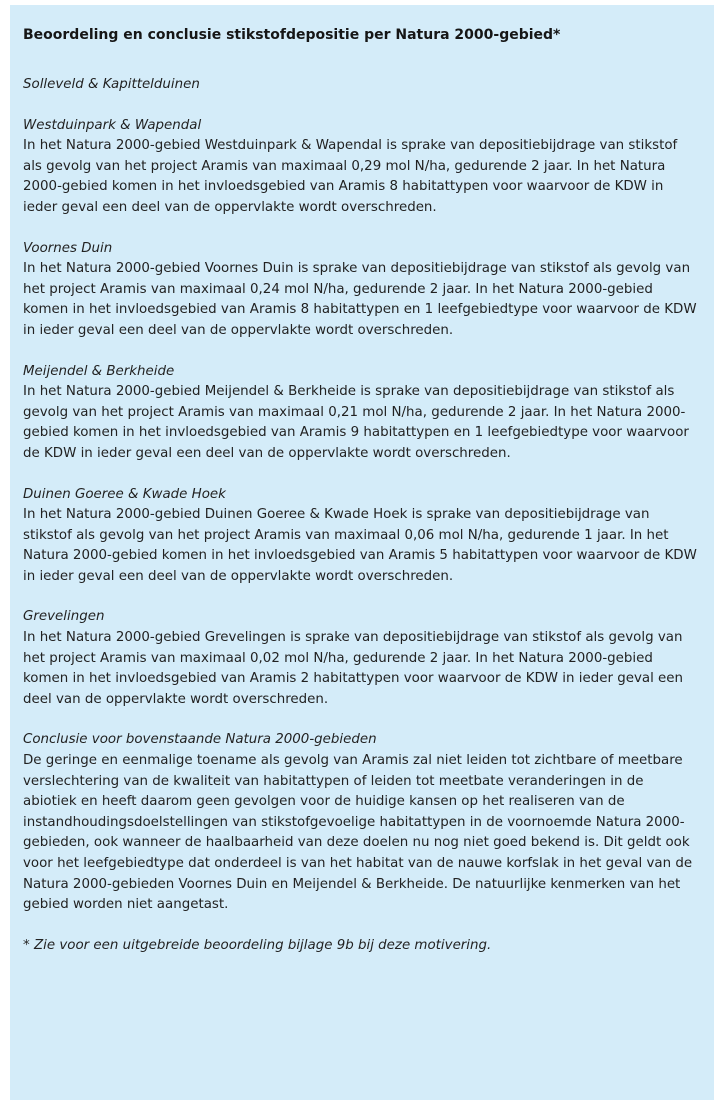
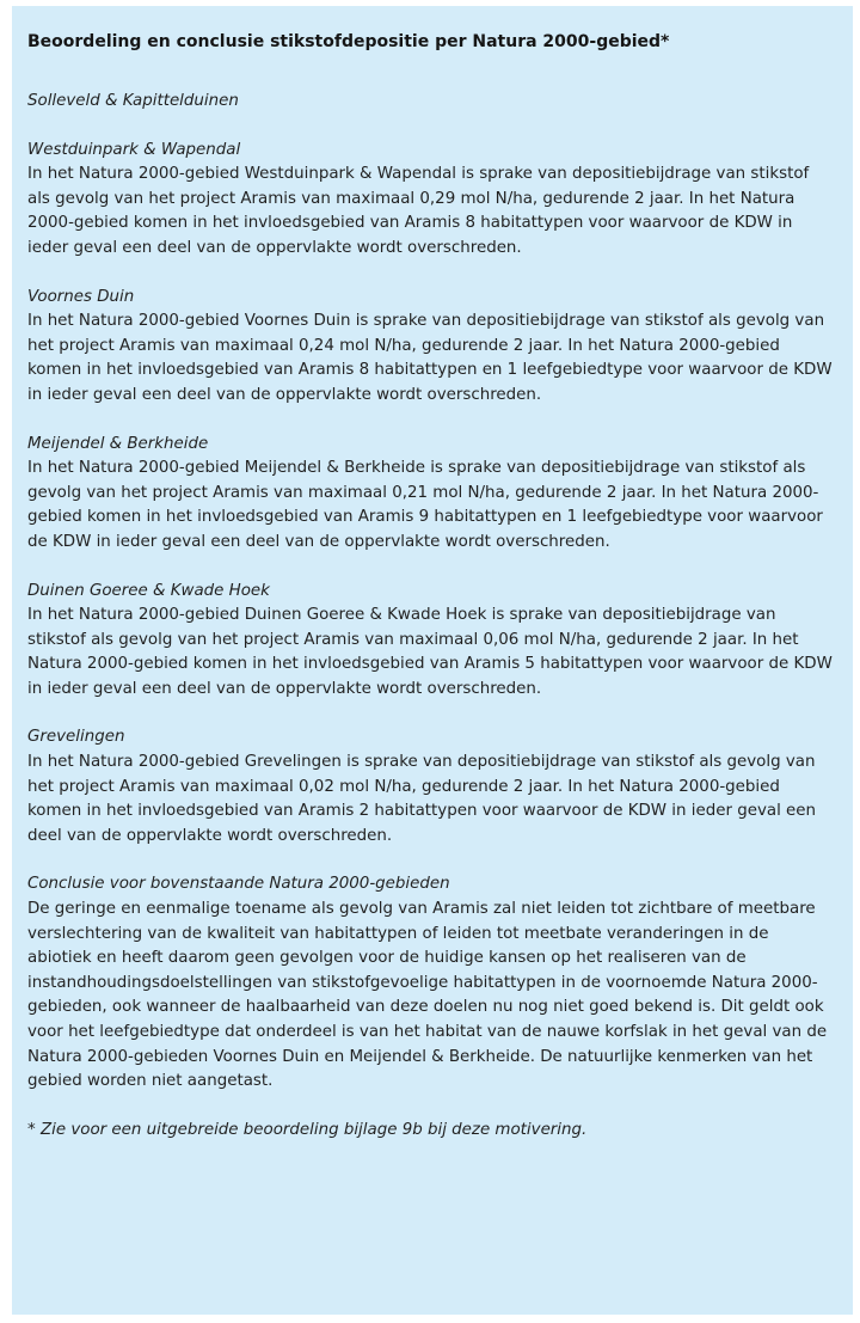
  Beoordeling en conclusie stikstofdepositie per Natura 2000-gebied*
  Solleveld & Kapittelduinen
  Westduinpark & Wapendal
  In het Natura 2000-gebied Westduinpark & Wapendal is sprake van depositiebijdrage van stikstof als gevolg van het project Aramis van maximaal 0,29 mol N/ha, gedurende 2 jaar. In het Natura 2000-gebied komen in het invloedsgebied van Aramis 8 habitattypen voor waarvoor de KDW in ieder geval een deel van de oppervlakte wordt overschreden.
  Voornes Duin
  In het Natura 2000-gebied Voornes Duin is sprake van depositiebijdrage van stikstof als gevolg van het project Aramis van maximaal 0,24 mol N/ha, gedurende 2 jaar. In het Natura 2000-gebied komen in het invloedsgebied van Aramis 8 habitattypen en 1 leefgebiedtype voor waarvoor de KDW in ieder geval een deel van de oppervlakte wordt overschreden.
  Meijendel & Berkheide
  In het Natura 2000-gebied Meijendel & Berkheide is sprake van depositiebijdrage van stikstof als gevolg van het project Aramis van maximaal 0,21 mol N/ha, gedurende 2 jaar. In het Natura 2000-gebied komen in het invloedsgebied van Aramis 9 habitattypen en 1 leefgebiedtype voor waarvoor de KDW in ieder geval een deel van de oppervlakte wordt overschreden.
  Duinen Goeree & Kwade Hoek
- In het Natura 2000-gebied Duinen Goeree & Kwade Hoek is sprake van depositiebijdrage van stikstof als gevolg van het project Aramis van maximaal 0,06 mol N/ha, gedurende 1 jaar. In het Natura 2000-gebied komen in het invloedsgebied van Aramis 5 habitattypen voor waarvoor de KDW in ieder geval een deel van de oppervlakte wordt overschreden.
+ In het Natura 2000-gebied Duinen Goeree & Kwade Hoek is sprake van depositiebijdrage van stikstof als gevolg van het project Aramis van maximaal 0,06 mol N/ha, gedurende 2 jaar. In het Natura 2000-gebied komen in het invloedsgebied van Aramis 5 habitattypen voor waarvoor de KDW in ieder geval een deel van de oppervlakte wordt overschreden.
  Grevelingen
  In het Natura 2000-gebied Grevelingen is sprake van depositiebijdrage van stikstof als gevolg van het project Aramis van maximaal 0,02 mol N/ha, gedurende 2 jaar. In het Natura 2000-gebied komen in het invloedsgebied van Aramis 2 habitattypen voor waarvoor de KDW in ieder geval een deel van de oppervlakte wordt overschreden.
  Conclusie voor bovenstaande Natura 2000-gebieden
  De geringe en eenmalige toename als gevolg van Aramis zal niet leiden tot zichtbare of meetbare verslechtering van de kwaliteit van habitattypen of leiden tot meetbate veranderingen in de abiotiek en heeft daarom geen gevolgen voor de huidige kansen op het realiseren van de instandhoudingsdoelstellingen van stikstofgevoelige habitattypen in de voornoemde Natura 2000-gebieden, ook wanneer de haalbaarheid van deze doelen nu nog niet goed bekend is. Dit geldt ook voor het leefgebiedtype dat onderdeel is van het habitat van de nauwe korfslak in het geval van de Natura 2000-gebieden Voornes Duin en Meijendel & Berkheide. De natuurlijke kenmerken van het gebied worden niet aangetast.
  * Zie voor een uitgebreide beoordeling bijlage 9b bij deze motivering.
